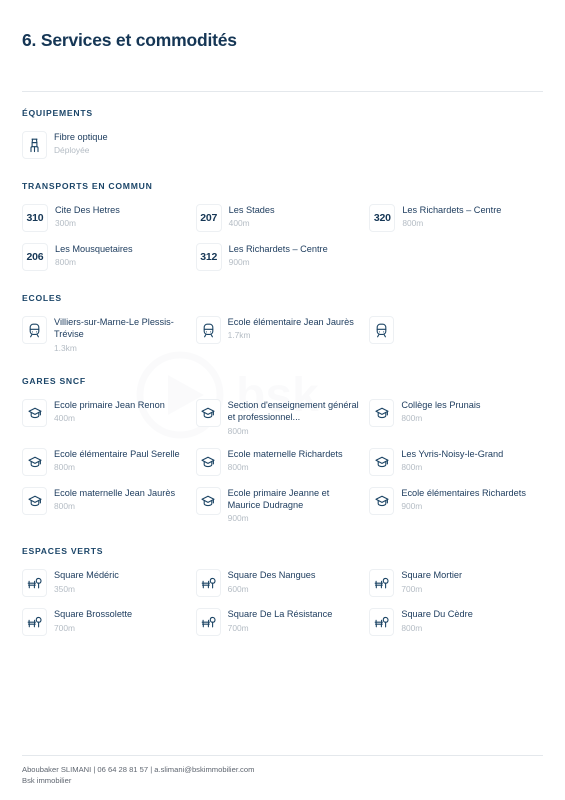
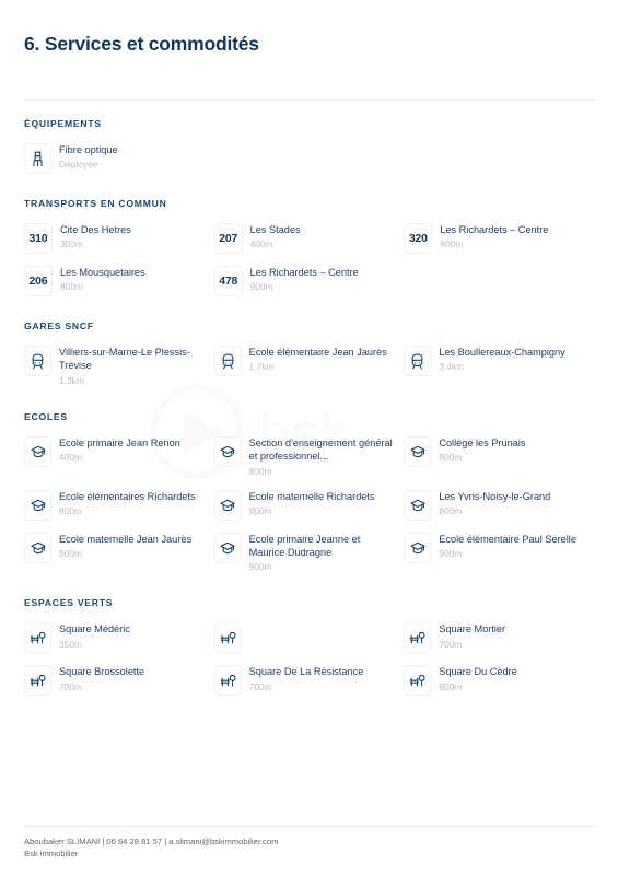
  bsk
  6. Services et commodités
  ÉQUIPEMENTS
  Fibre optique
  Déployée
  TRANSPORTS EN COMMUN
  310
  Cite Des Hetres
  300m
  207
  Les Stades
  400m
  320
  Les Richardets – Centre
  800m
  206
  Les Mousquetaires
  800m
- 312
+ 478
  Les Richardets – Centre
  900m
- ECOLES
+ GARES SNCF
  Villiers-sur-Marne-Le Plessis-Trévise
  1.3km
  Ecole élémentaire Jean Jaurès
  1.7km
+ Les Boullereaux-Champigny
+ 3.4km
- GARES SNCF
+ ECOLES
  Ecole primaire Jean Renon
  400m
  Section d'enseignement général et professionnel...
  800m
  Collège les Prunais
  800m
- Ecole élémentaire Paul Serelle
+ Ecole élémentaires Richardets
  800m
  Ecole maternelle Richardets
  800m
  Les Yvris-Noisy-le-Grand
  800m
  Ecole maternelle Jean Jaurès
  800m
  Ecole primaire Jeanne et Maurice Dudragne
  900m
- Ecole élémentaires Richardets
+ Ecole élémentaire Paul Serelle
  900m
  ESPACES VERTS
  Square Médéric
  350m
- Square Des Nangues
- 600m
  Square Mortier
  700m
  Square Brossolette
  700m
  Square De La Résistance
  700m
  Square Du Cèdre
  800m
  Aboubaker SLIMANI | 06 64 28 81 57 | a.slimani@bskimmobilier.com
  Bsk immobilier
